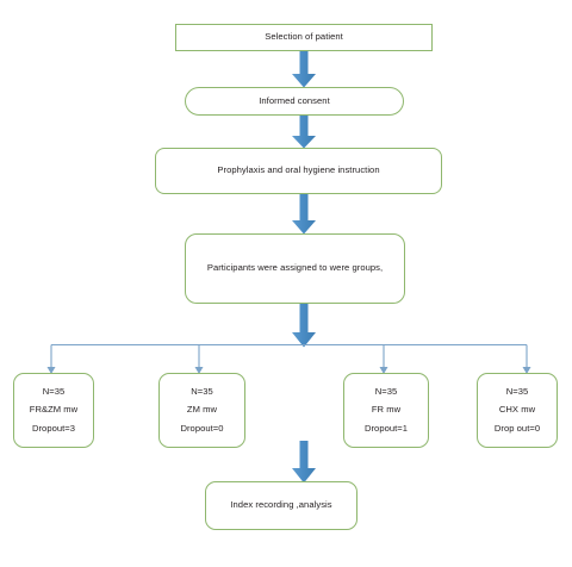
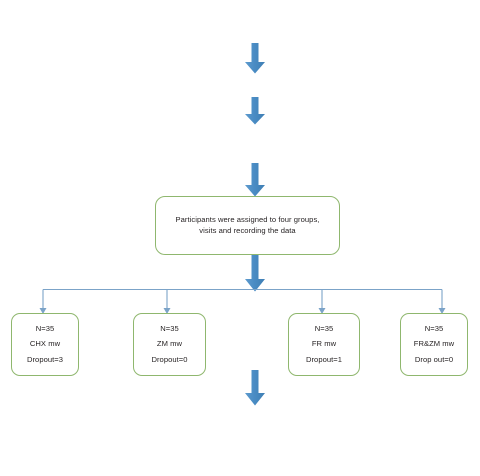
- Selection of patient
- Informed consent
- Prophylaxis and oral hygiene instruction
- Participants were assigned to were groups,
+ Participants were assigned to four groups,
+ visits and recording the data
  N=35
- FR&ZM mw
+ CHX mw
  Dropout=3
  N=35
  ZM mw
  Dropout=0
  N=35
  FR mw
  Dropout=1
  N=35
- CHX mw
+ FR&ZM mw
  Drop out=0
- Index recording ,analysis
